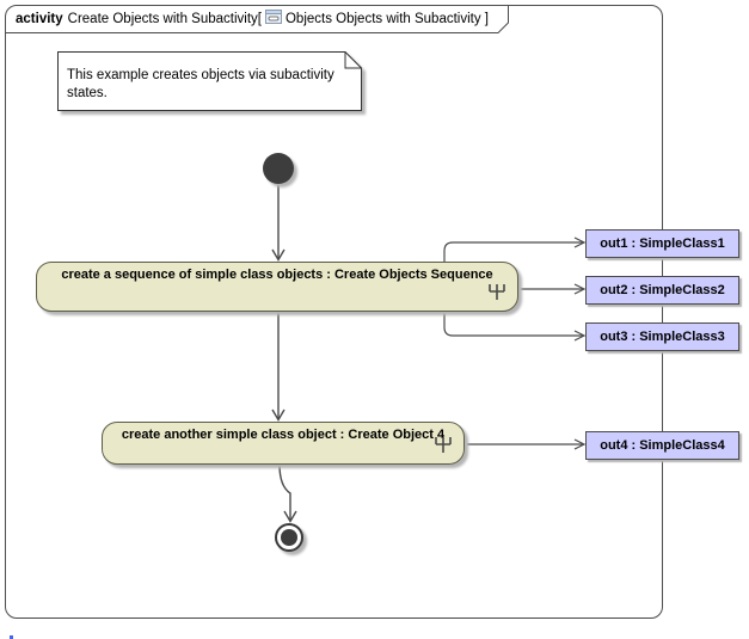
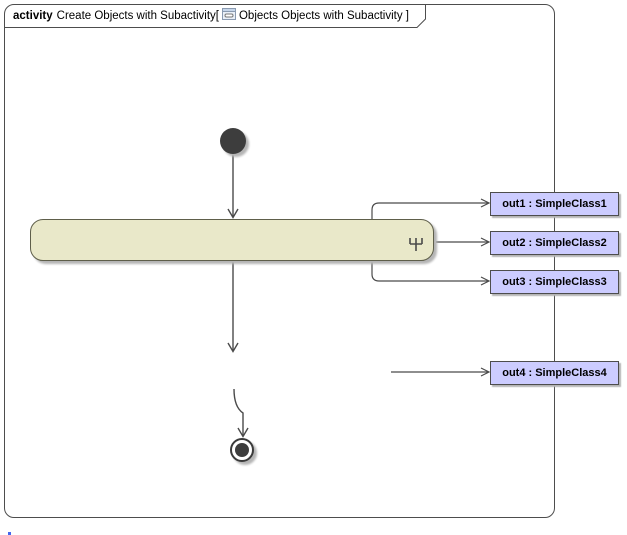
  activity Create Objects with Subactivity[ Objects Objects with Subactivity ]
- This example creates objects via subactivity states.
- create a sequence of simple class objects : Create Objects Sequence
- create another simple class object : Create Object 4
  out1 : SimpleClass1
  out2 : SimpleClass2
  out3 : SimpleClass3
  out4 : SimpleClass4
